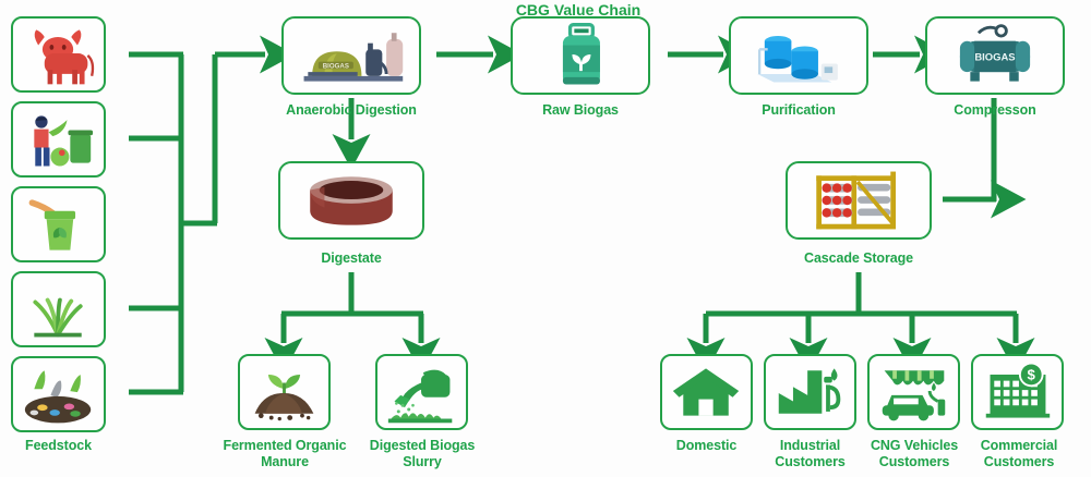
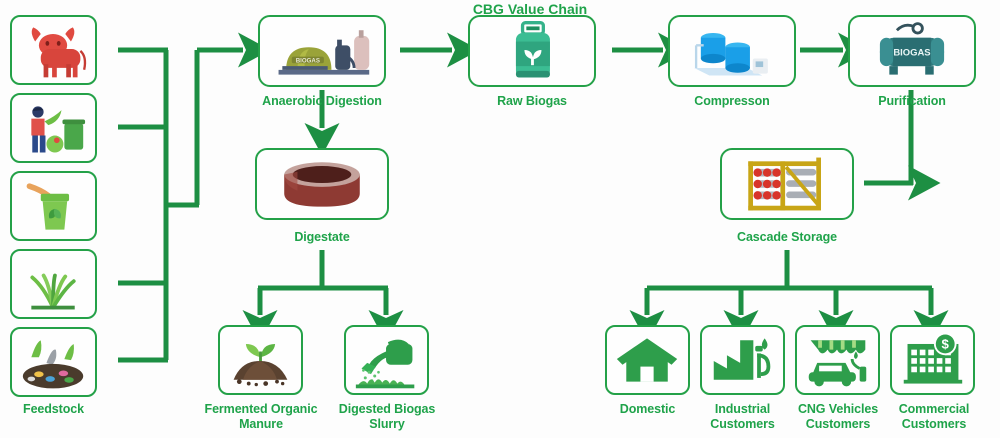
  CBG Value Chain
  Feedstock
  Anaerobic Digestion
  Raw Biogas
- Purification
+ Compresson
  BIOGAS
- Compresson
+ Purification
  Cascade Storage
  Digestate
  Fermented Organic
  Manure
  Digested Biogas
  Slurry
  Domestic
  Industrial
  Customers
  CNG Vehicles
  Customers
  $
  Commercial
  Customers
